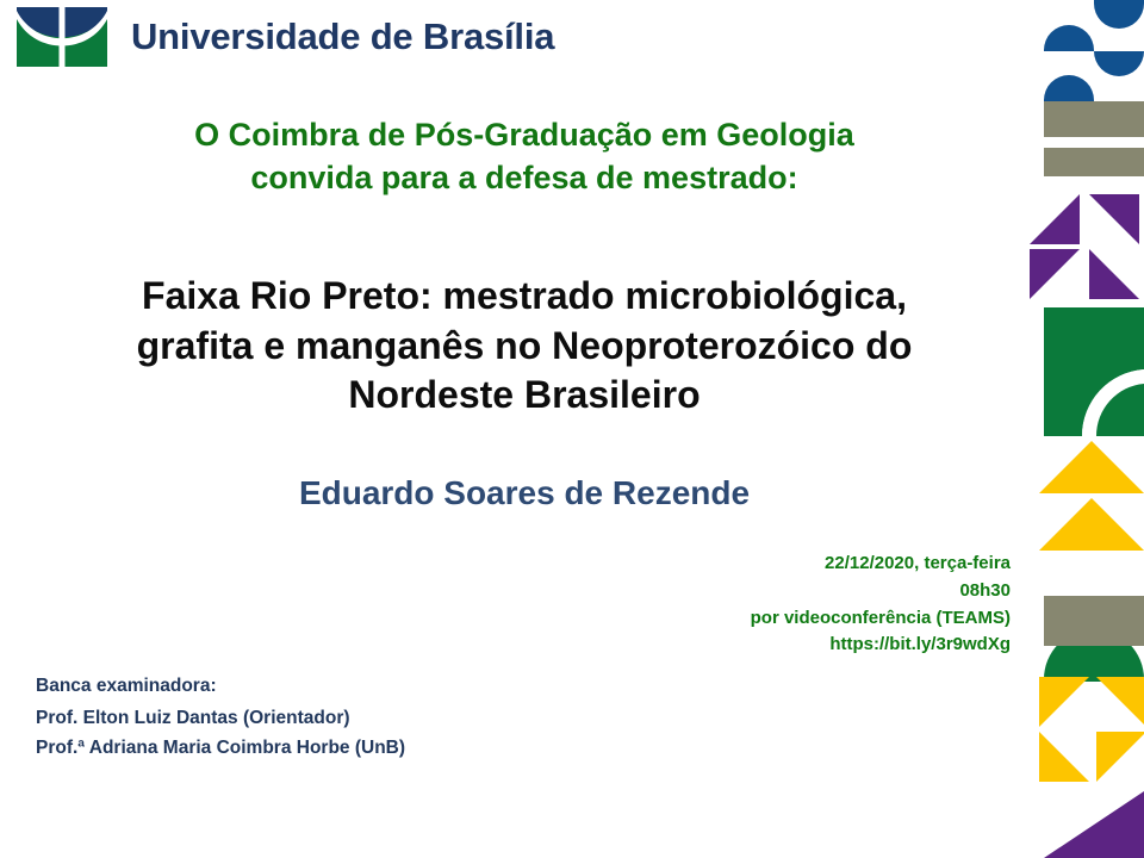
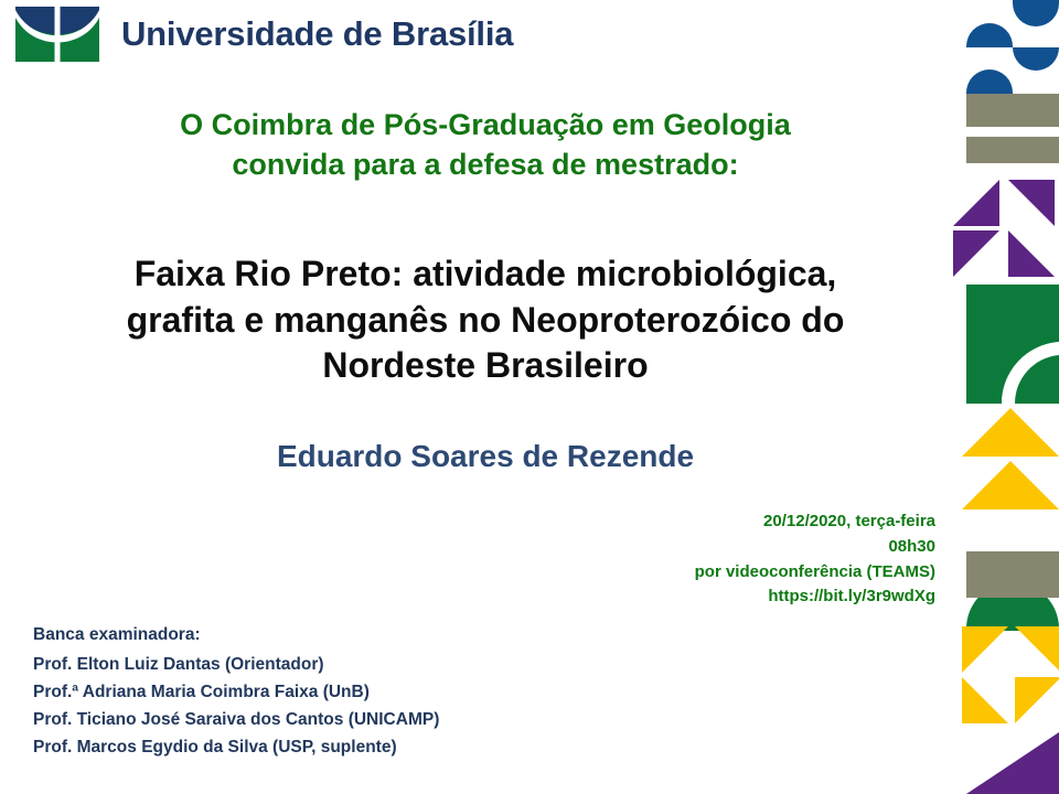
  Universidade de Brasília
  O Coimbra de Pós-Graduação em Geologia
  convida para a defesa de mestrado:
- Faixa Rio Preto: mestrado microbiológica,
+ Faixa Rio Preto: atividade microbiológica,
  grafita e manganês no Neoproterozóico do
  Nordeste Brasileiro
  Eduardo Soares de Rezende
- 22/12/2020, terça-feira
+ 20/12/2020, terça-feira
  08h30
  por videoconferência (TEAMS)
  https://bit.ly/3r9wdXg
  Banca examinadora:
  Prof. Elton Luiz Dantas (Orientador)
- Prof.ª Adriana Maria Coimbra Horbe (UnB)
+ Prof.ª Adriana Maria Coimbra Faixa (UnB)
+ Prof. Ticiano José Saraiva dos Cantos (UNICAMP)
+ Prof. Marcos Egydio da Silva (USP, suplente)
